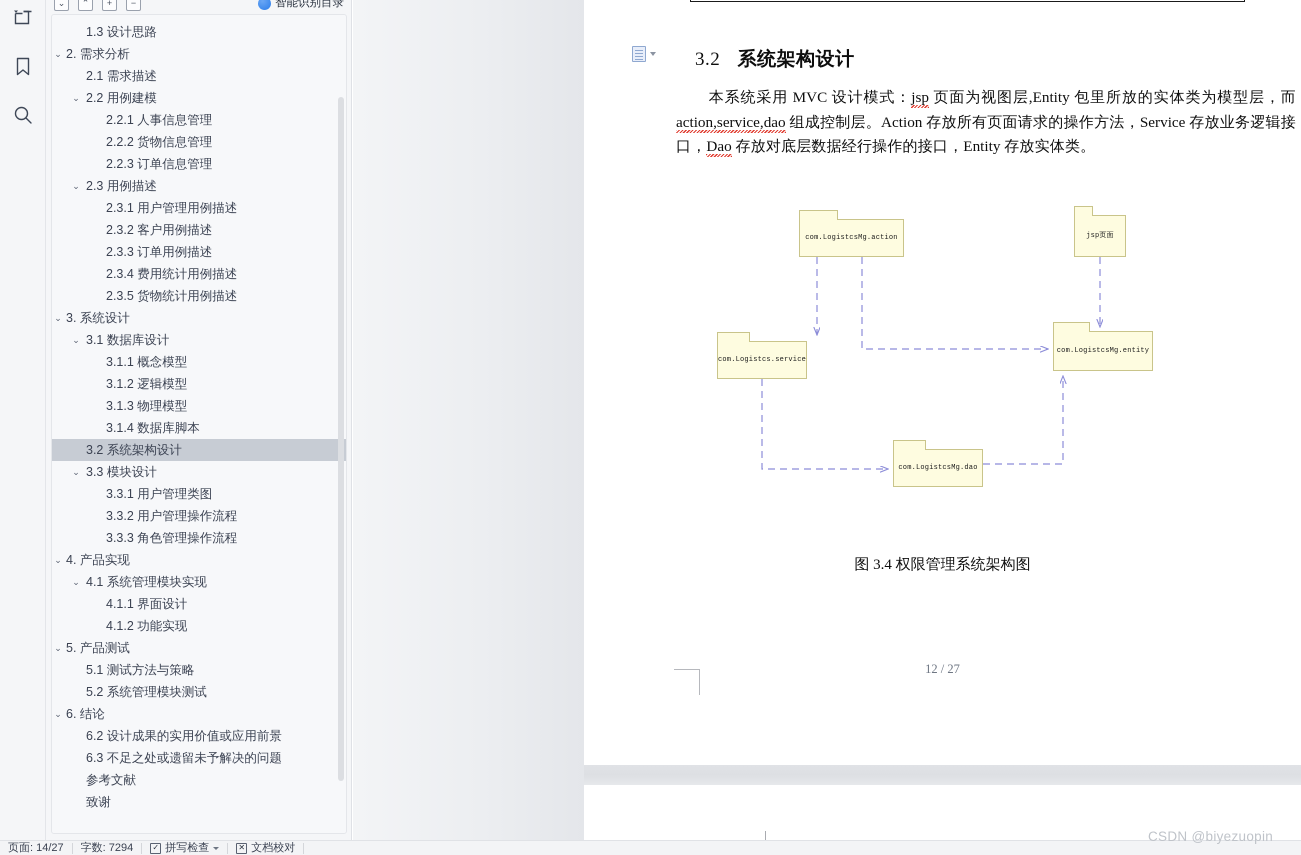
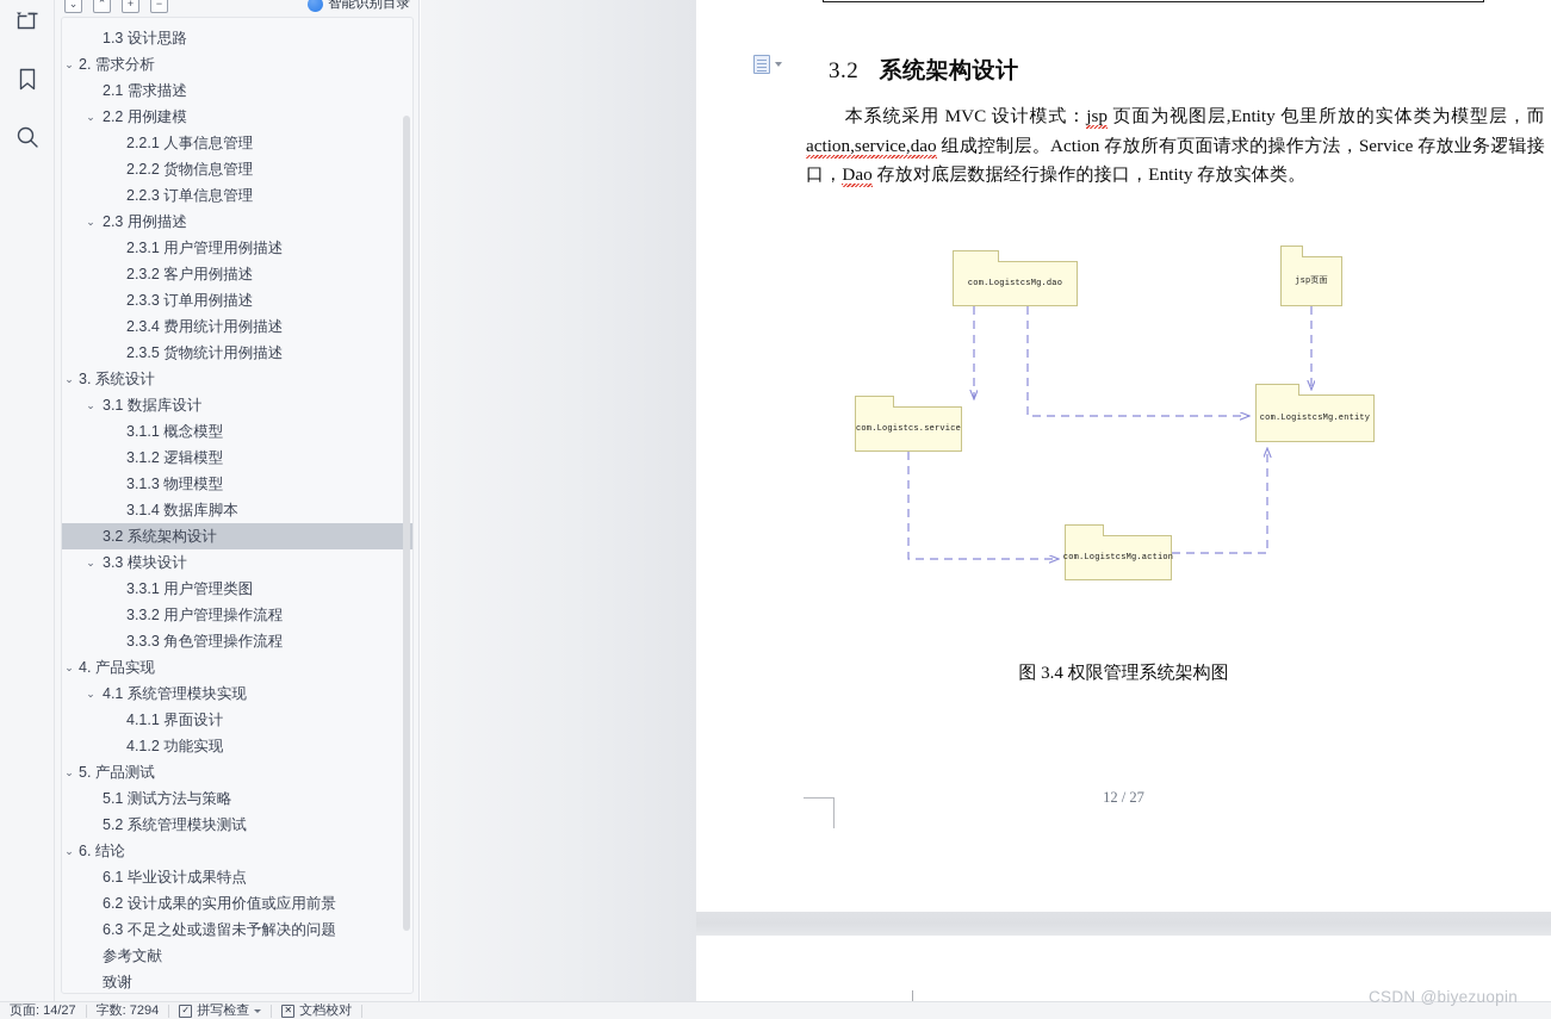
  ⌄
  ⌃
  +
  −
  智能识别目录
  1.3 设计思路
  ⌄
  2. 需求分析
  2.1 需求描述
  ⌄
  2.2 用例建模
  2.2.1 人事信息管理
  2.2.2 货物信息管理
  2.2.3 订单信息管理
  ⌄
  2.3 用例描述
  2.3.1 用户管理用例描述
  2.3.2 客户用例描述
  2.3.3 订单用例描述
  2.3.4 费用统计用例描述
  2.3.5 货物统计用例描述
  ⌄
  3. 系统设计
  ⌄
  3.1 数据库设计
  3.1.1 概念模型
  3.1.2 逻辑模型
  3.1.3 物理模型
  3.1.4 数据库脚本
  3.2 系统架构设计
  ⌄
  3.3 模块设计
  3.3.1 用户管理类图
  3.3.2 用户管理操作流程
  3.3.3 角色管理操作流程
  ⌄
  4. 产品实现
  ⌄
  4.1 系统管理模块实现
  4.1.1 界面设计
  4.1.2 功能实现
  ⌄
  5. 产品测试
  5.1 测试方法与策略
  5.2 系统管理模块测试
  ⌄
  6. 结论
+ 6.1 毕业设计成果特点
  6.2 设计成果的实用价值或应用前景
  6.3 不足之处或遗留未予解决的问题
  参考文献
  致谢
  3.2 系统架构设计
  本系统采用 MVC 设计模式：jsp 页面为视图层,Entity 包里所放的实体类为模型层，而 action,service,dao 组成控制层。Action 存放所有页面请求的操作方法，Service 存放业务逻辑接口，Dao 存放对底层数据经行操作的接口，Entity 存放实体类。
- com.LogistcsMg.action
+ com.LogistcsMg.dao
  jsp页面
  com.Logistcs.service
  com.LogistcsMg.entity
- com.LogistcsMg.dao
+ com.LogistcsMg.action
  图 3.4 权限管理系统架构图
  12 / 27
  页面: 14/27
  字数: 7294
  ✓
  拼写检查
  ✕
  文档校对
  CSDN @biyezuopin
